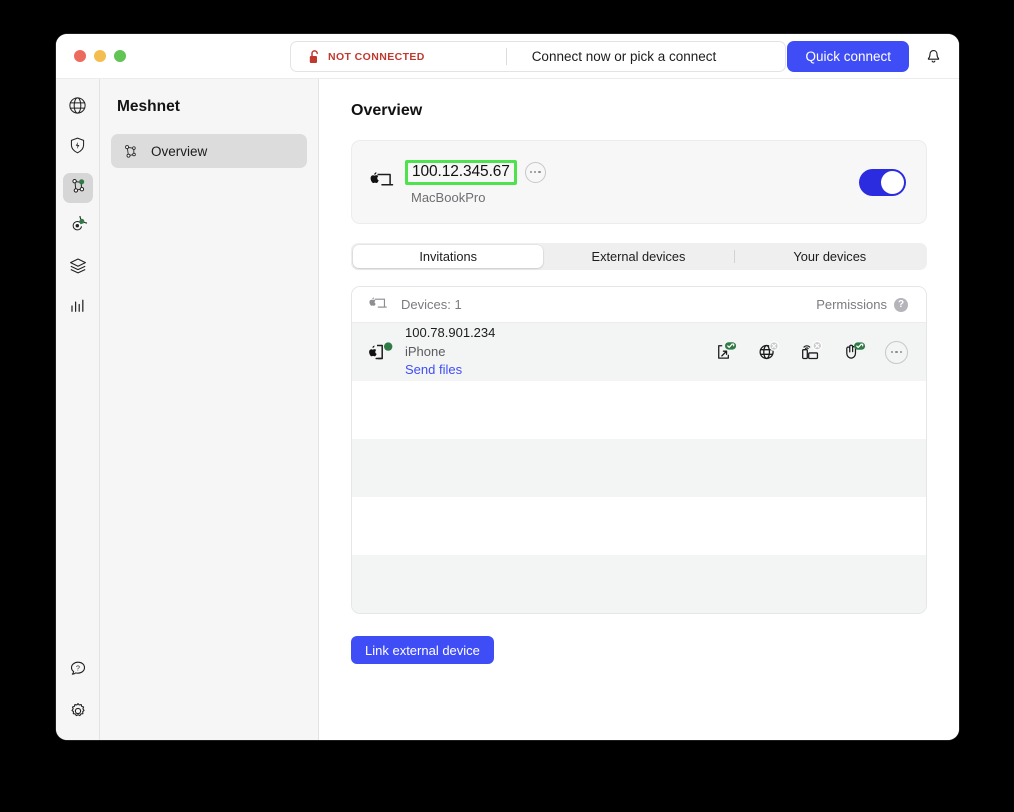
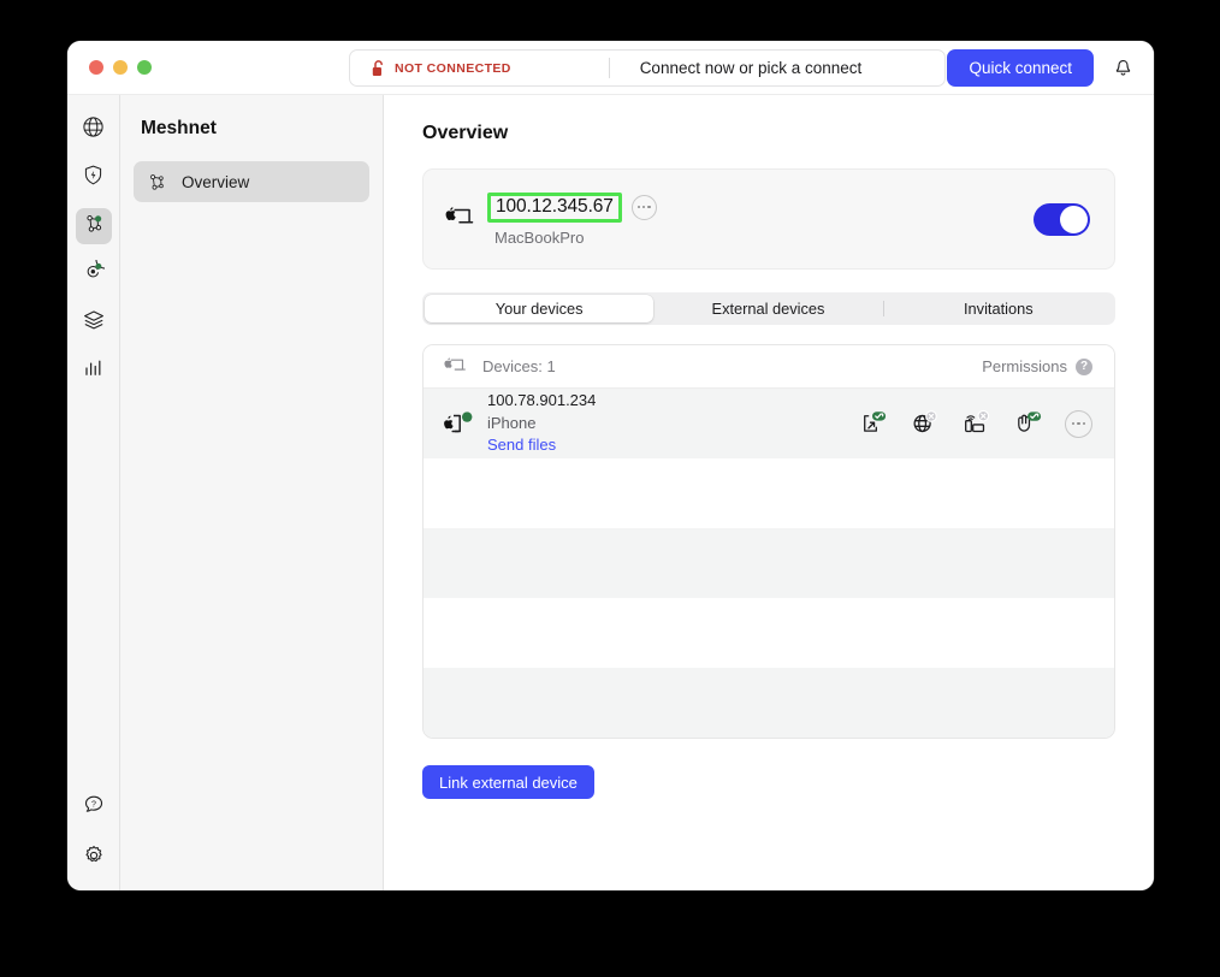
  NOT CONNECTED
  Connect now or pick a connect
  Quick connect
  Meshnet
  Overview
  Overview
  100.12.345.67
  MacBookPro
- Invitations
+ Your devices
  External devices
- Your devices
+ Invitations
  Devices: 1
  Permissions
  ?
  100.78.901.234
  iPhone
  Send files
  Link external device
